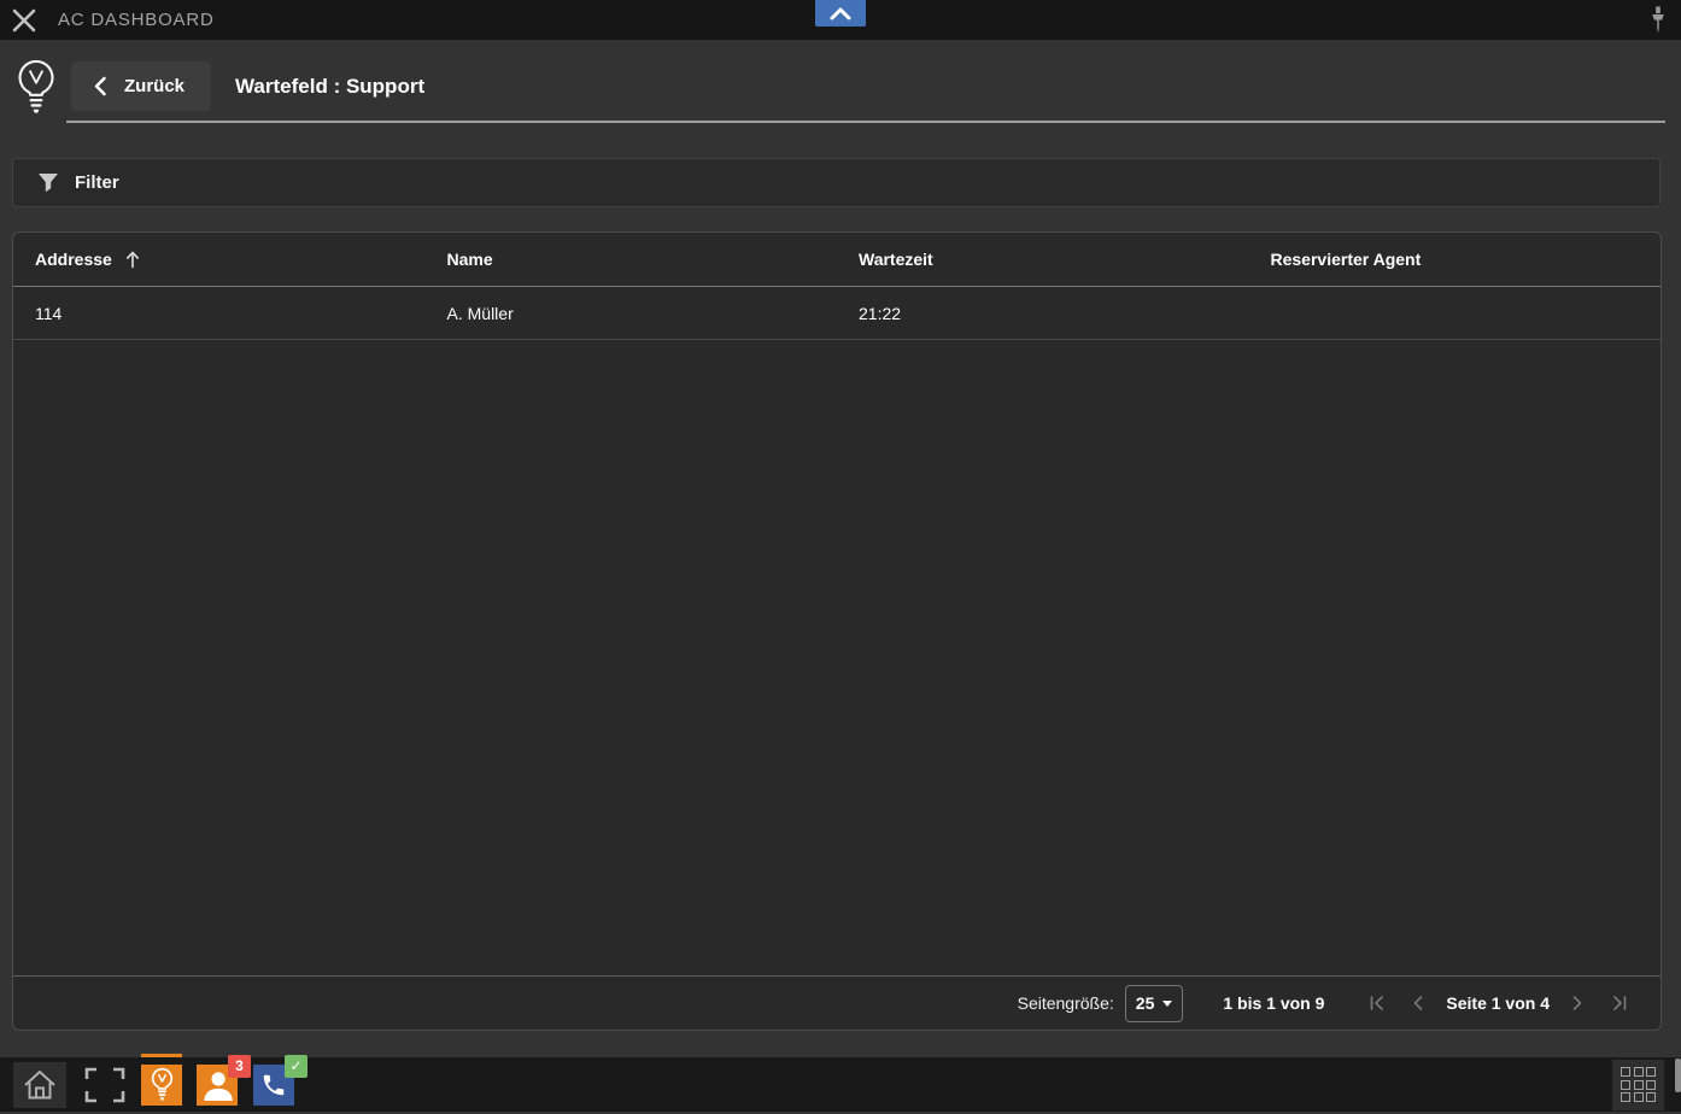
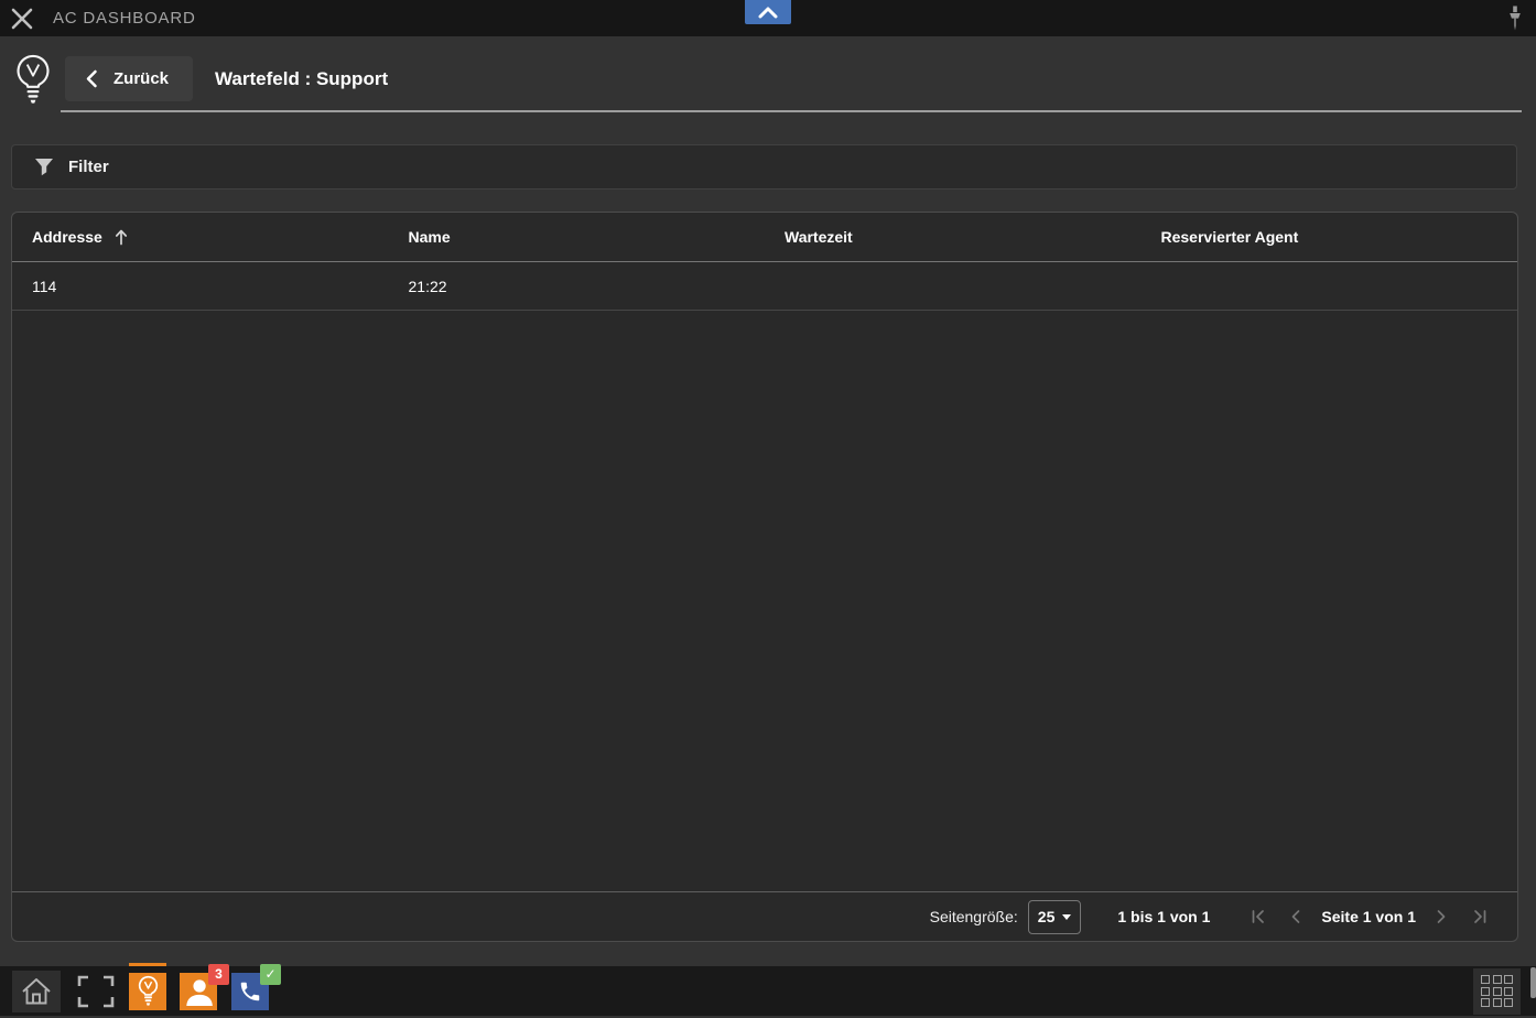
  AC DASHBOARD
  Zurück
  Wartefeld : Support
  Filter
  Addresse
  Name
  Wartezeit
  Reservierter Agent
  114
- A. Müller
  21:22
  Seitengröße:
  25
- 1 bis 1 von 9
+ 1 bis 1 von 1
- Seite 1 von 4
+ Seite 1 von 1
  3
  ✓
